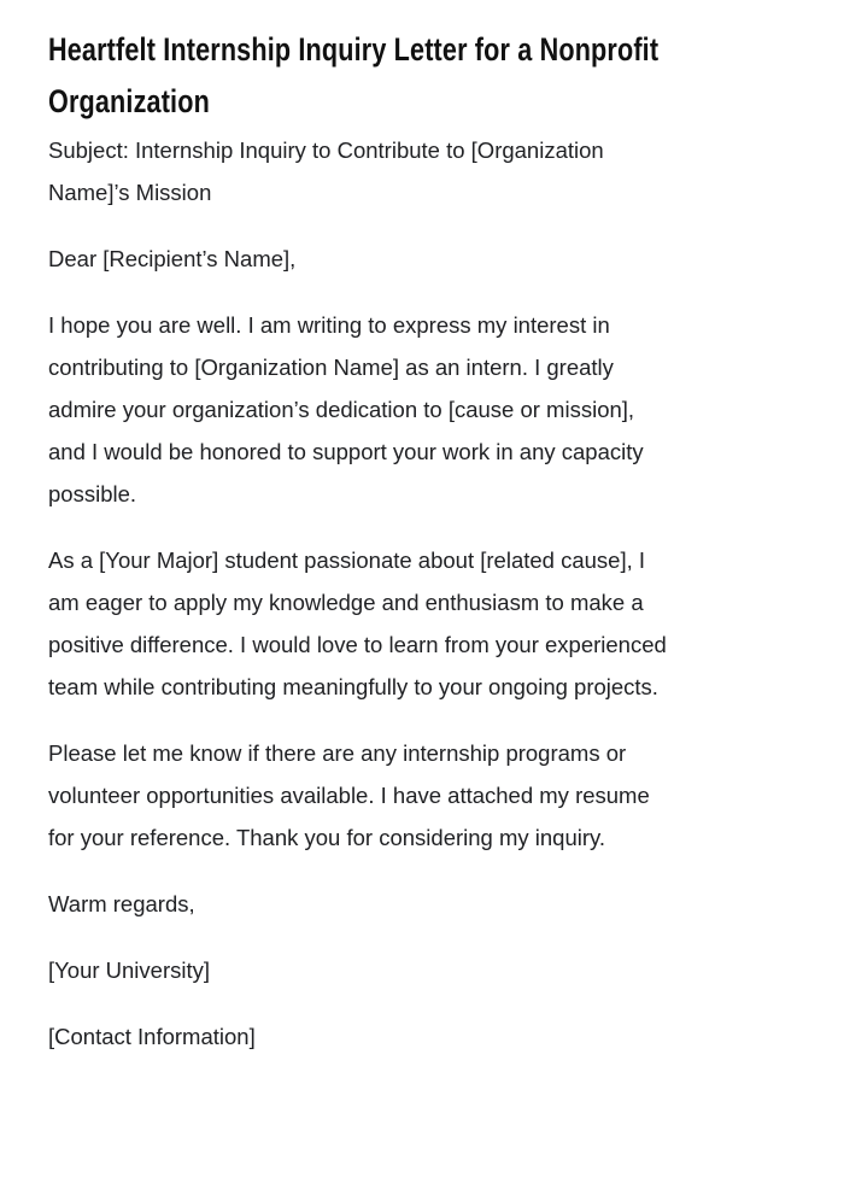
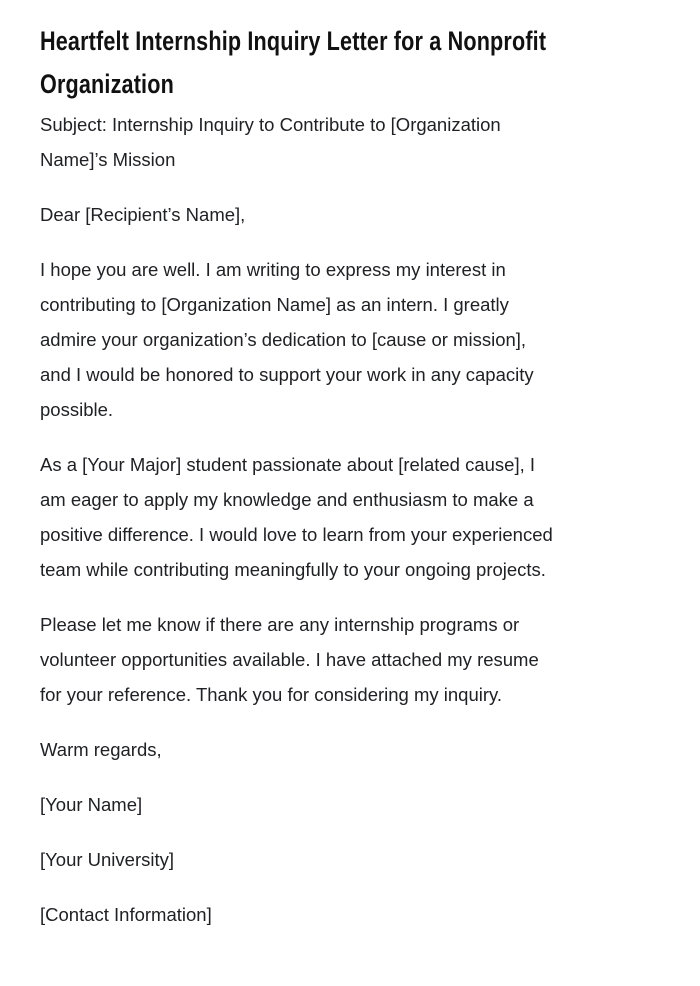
  Heartfelt Internship Inquiry Letter for a Nonprofit
  Organization
  Subject: Internship Inquiry to Contribute to [Organization
  Name]’s Mission
  Dear [Recipient’s Name],
  I hope you are well. I am writing to express my interest in
  contributing to [Organization Name] as an intern. I greatly
  admire your organization’s dedication to [cause or mission],
  and I would be honored to support your work in any capacity
  possible.
  As a [Your Major] student passionate about [related cause], I
  am eager to apply my knowledge and enthusiasm to make a
  positive difference. I would love to learn from your experienced
  team while contributing meaningfully to your ongoing projects.
  Please let me know if there are any internship programs or
  volunteer opportunities available. I have attached my resume
  for your reference. Thank you for considering my inquiry.
  Warm regards,
+ [Your Name]
  [Your University]
  [Contact Information]
